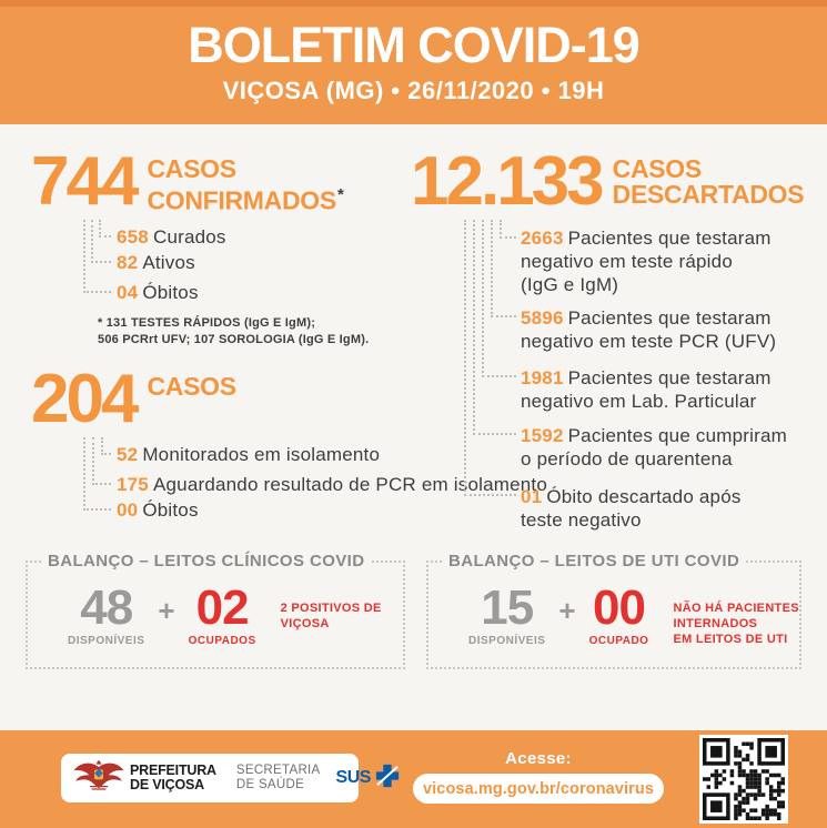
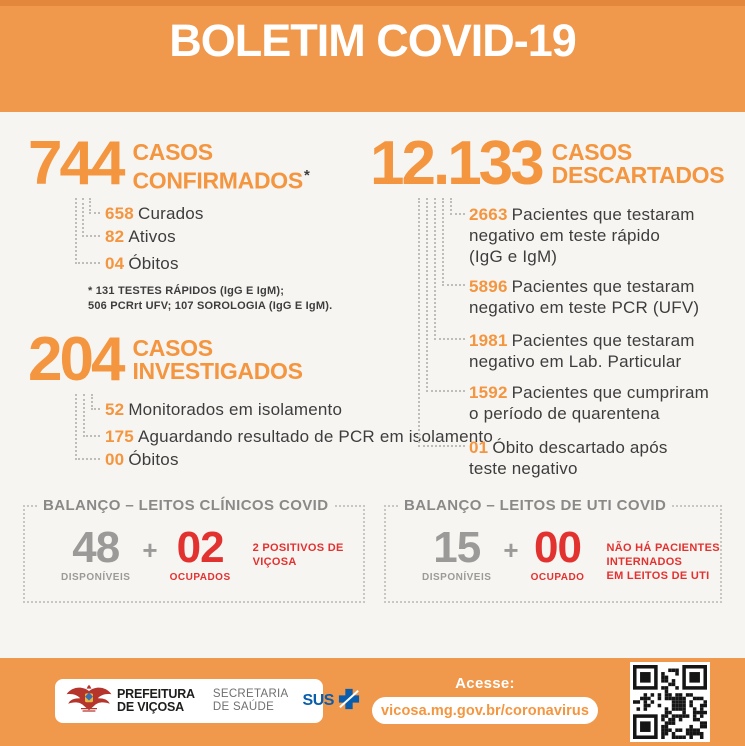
  BOLETIM COVID-19
- VIÇOSA (MG) • 26/11/2020 • 19H
  744
  CASOS
  CONFIRMADOS*
  658 Curados
  82 Ativos
  04 Óbitos
  * 131 TESTES RÁPIDOS (IgG E IgM);
  506 PCRrt UFV; 107 SOROLOGIA (IgG E IgM).
  204
  CASOS
+ INVESTIGADOS
  52 Monitorados em isolamento
  175 Aguardando resultado de PCR em isolamento
  00 Óbitos
  12.133
  CASOS
  DESCARTADOS
  2663 Pacientes que testaram
  negativo em teste rápido
  (IgG e IgM)
  5896 Pacientes que testaram
  negativo em teste PCR (UFV)
  1981 Pacientes que testaram
  negativo em Lab. Particular
  1592 Pacientes que cumpriram
  o período de quarentena
  01 Óbito descartado após
  teste negativo
  BALANÇO – LEITOS CLÍNICOS COVID
  48
  DISPONÍVEIS
  +
  02
  OCUPADOS
  2 POSITIVOS DE VIÇOSA
  BALANÇO – LEITOS DE UTI COVID
  15
  DISPONÍVEIS
  +
  00
  OCUPADO
  NÃO HÁ PACIENTES INTERNADOS
  EM LEITOS DE UTI
  PREFEITURA
  DE VIÇOSA
  SECRETARIA
  DE SAÚDE
  SUS
  Acesse:
  vicosa.mg.gov.br/coronavirus
